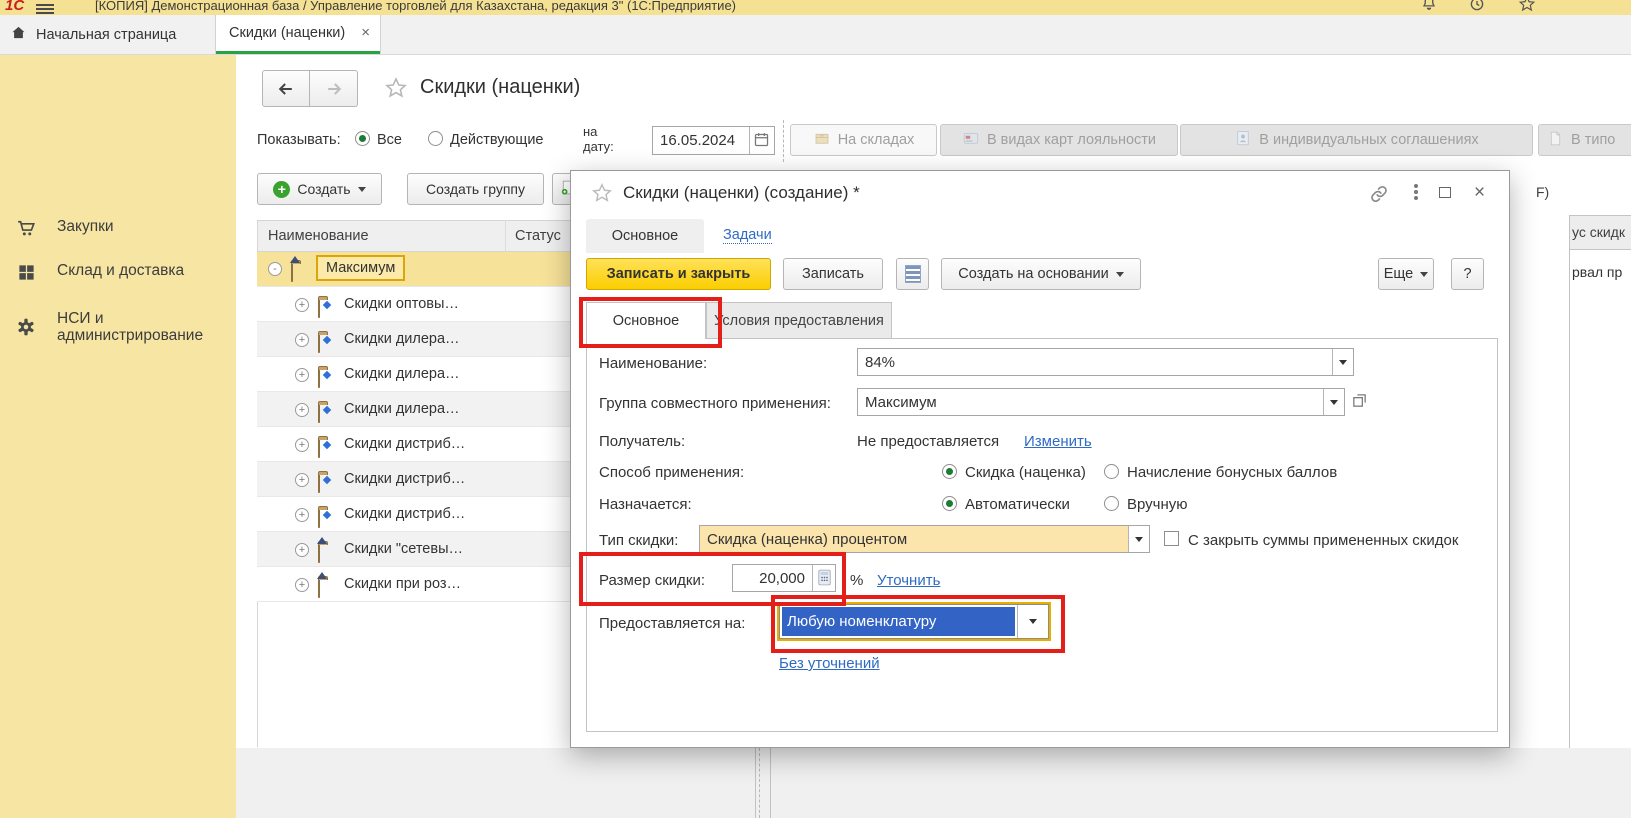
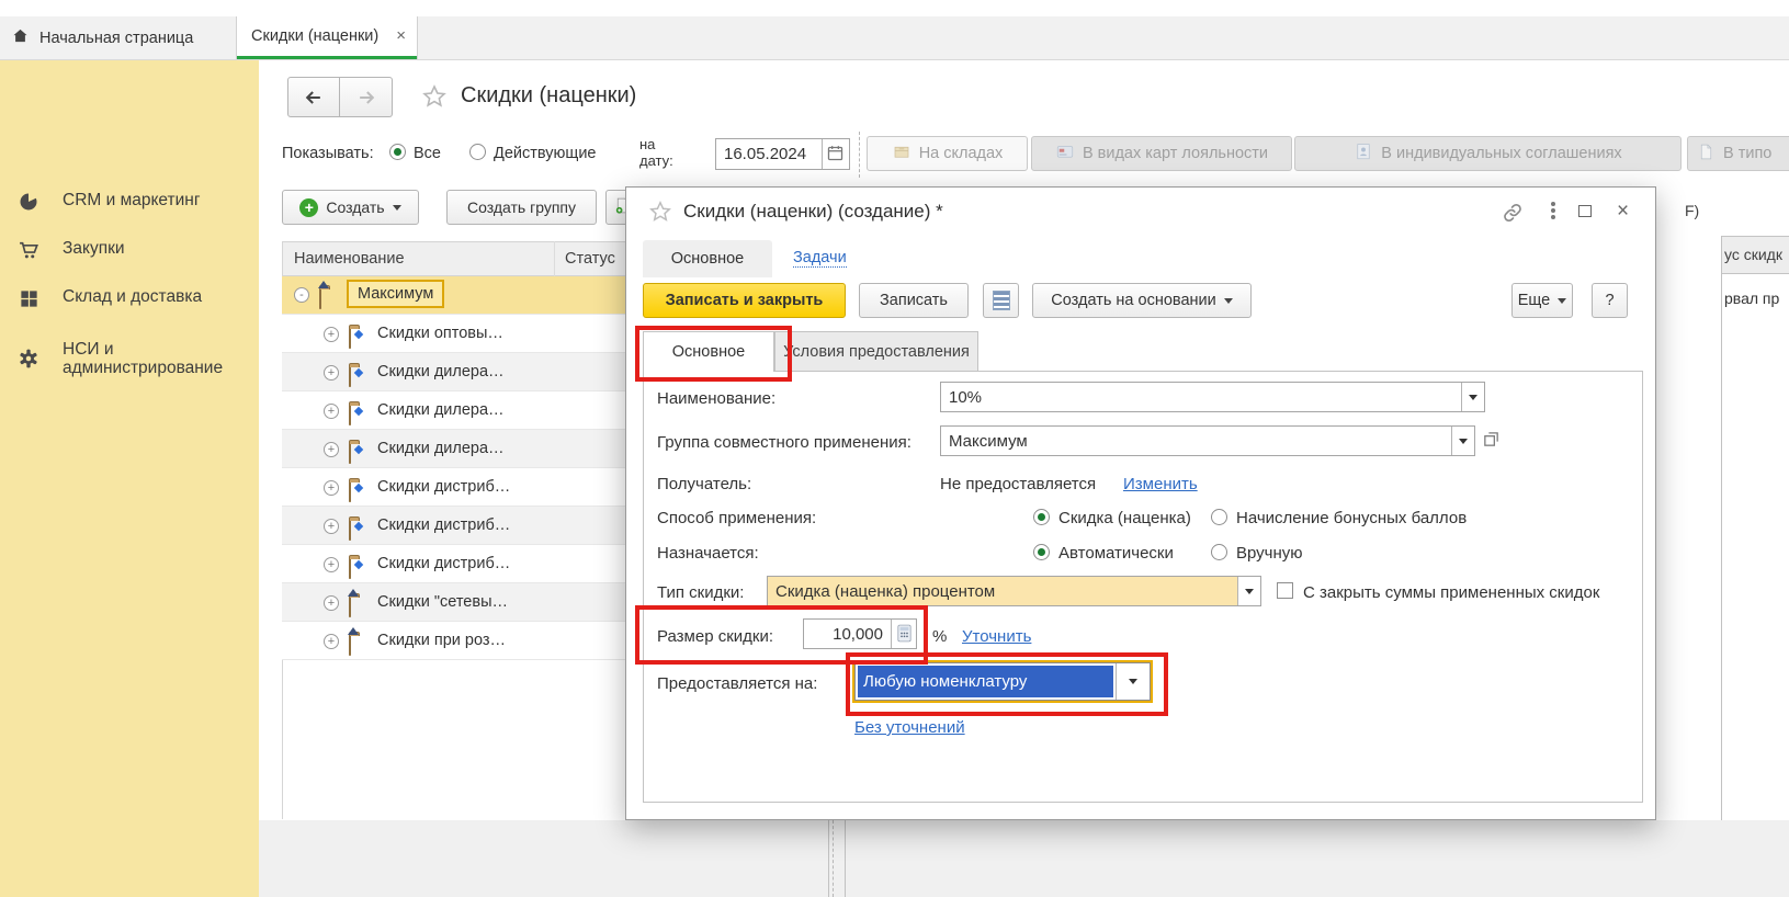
- 1С
- [КОПИЯ] Демонстрационная база / Управление торговлей для Казахстана, редакция 3" (1С:Предприятие)
  Начальная страница
  Скидки (наценки)
  ×
+ CRM и маркетинг
  Закупки
  Склад и доставка
  НСИ и администрирование
  Скидки (наценки)
  Показывать:
  Все
  Действующие
  на дату:
  16.05.2024
  На складах
  В видах карт лояльности
  В индивидуальных соглашениях
  В типо
  Создать
  Создать группу
  Наименование
  Статус
  Максимум
  Скидки оптовы…
  Скидки дилера…
  Скидки дилера…
  Скидки дилера…
  Скидки дистриб…
  Скидки дистриб…
  Скидки дистриб…
  Скидки "сетевы…
  Скидки при роз…
  F)
  ус скидк
  рвал пр
  Скидки (наценки) (создание) *
  ×
  Основное
  Задачи
  Записать и закрыть
  Записать
  Создать на основании
  Еще
  ?
  Основное
  Условия предоставления
  Наименование:
- 84%
+ 10%
  Группа совместного применения:
  Максимум
  Получатель:
  Не предоставляется
  Изменить
  Способ применения:
  Скидка (наценка)
  Начисление бонусных баллов
  Назначается:
  Автоматически
  Вручную
  Тип скидки:
  Скидка (наценка) процентом
  С закрыть суммы примененных скидок
  Размер скидки:
- 20,000
+ 10,000
  %
  Уточнить
  Предоставляется на:
  Любую номенклатуру
  Без уточнений
